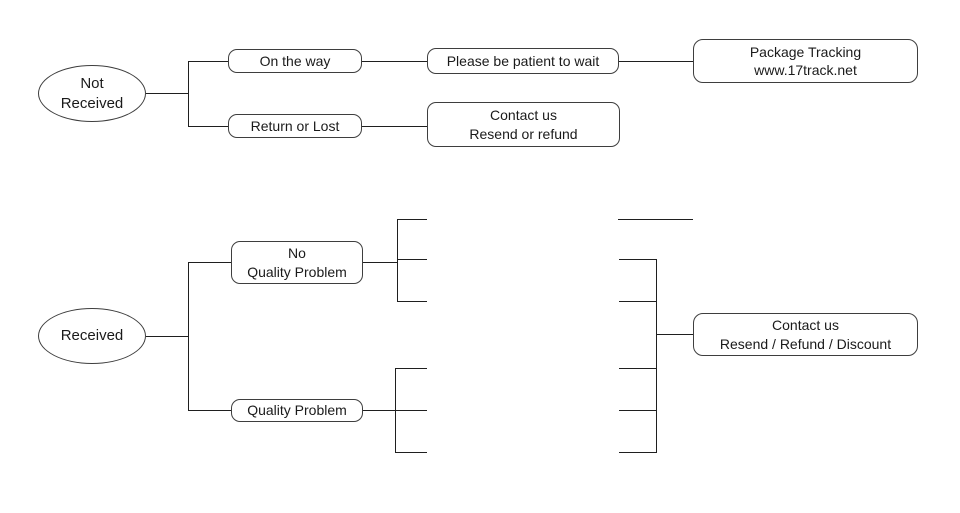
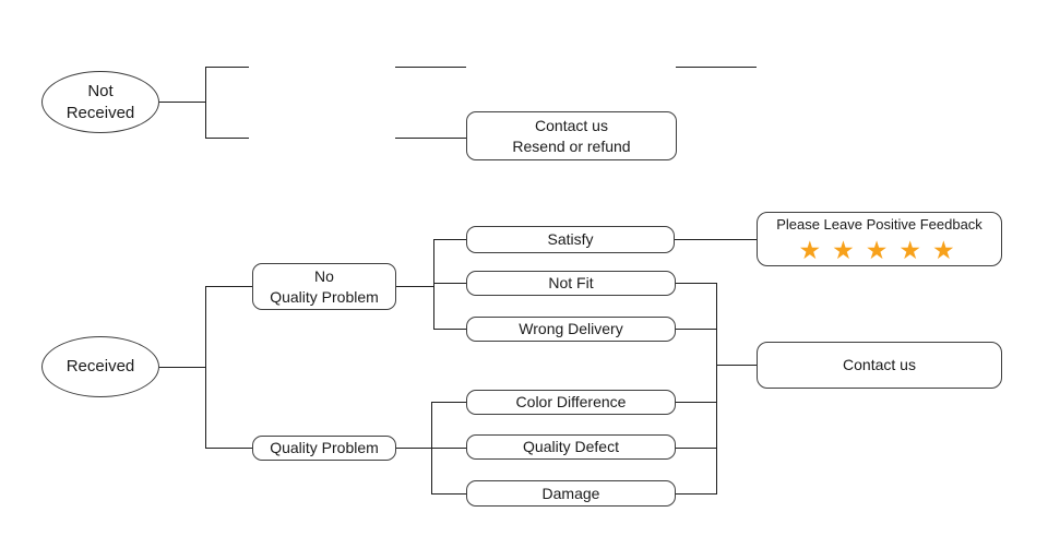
  Not
  Received
- On the way
- Return or Lost
- Please be patient to wait
- Package Tracking
- www.17track.net
  Contact us
  Resend or refund
  Received
  No
  Quality Problem
  Quality Problem
+ Satisfy
+ Not Fit
+ Wrong Delivery
+ Color Difference
+ Quality Defect
+ Damage
+ Please Leave Positive Feedback
+ ★★★★★
  Contact us
- Resend / Refund / Discount
